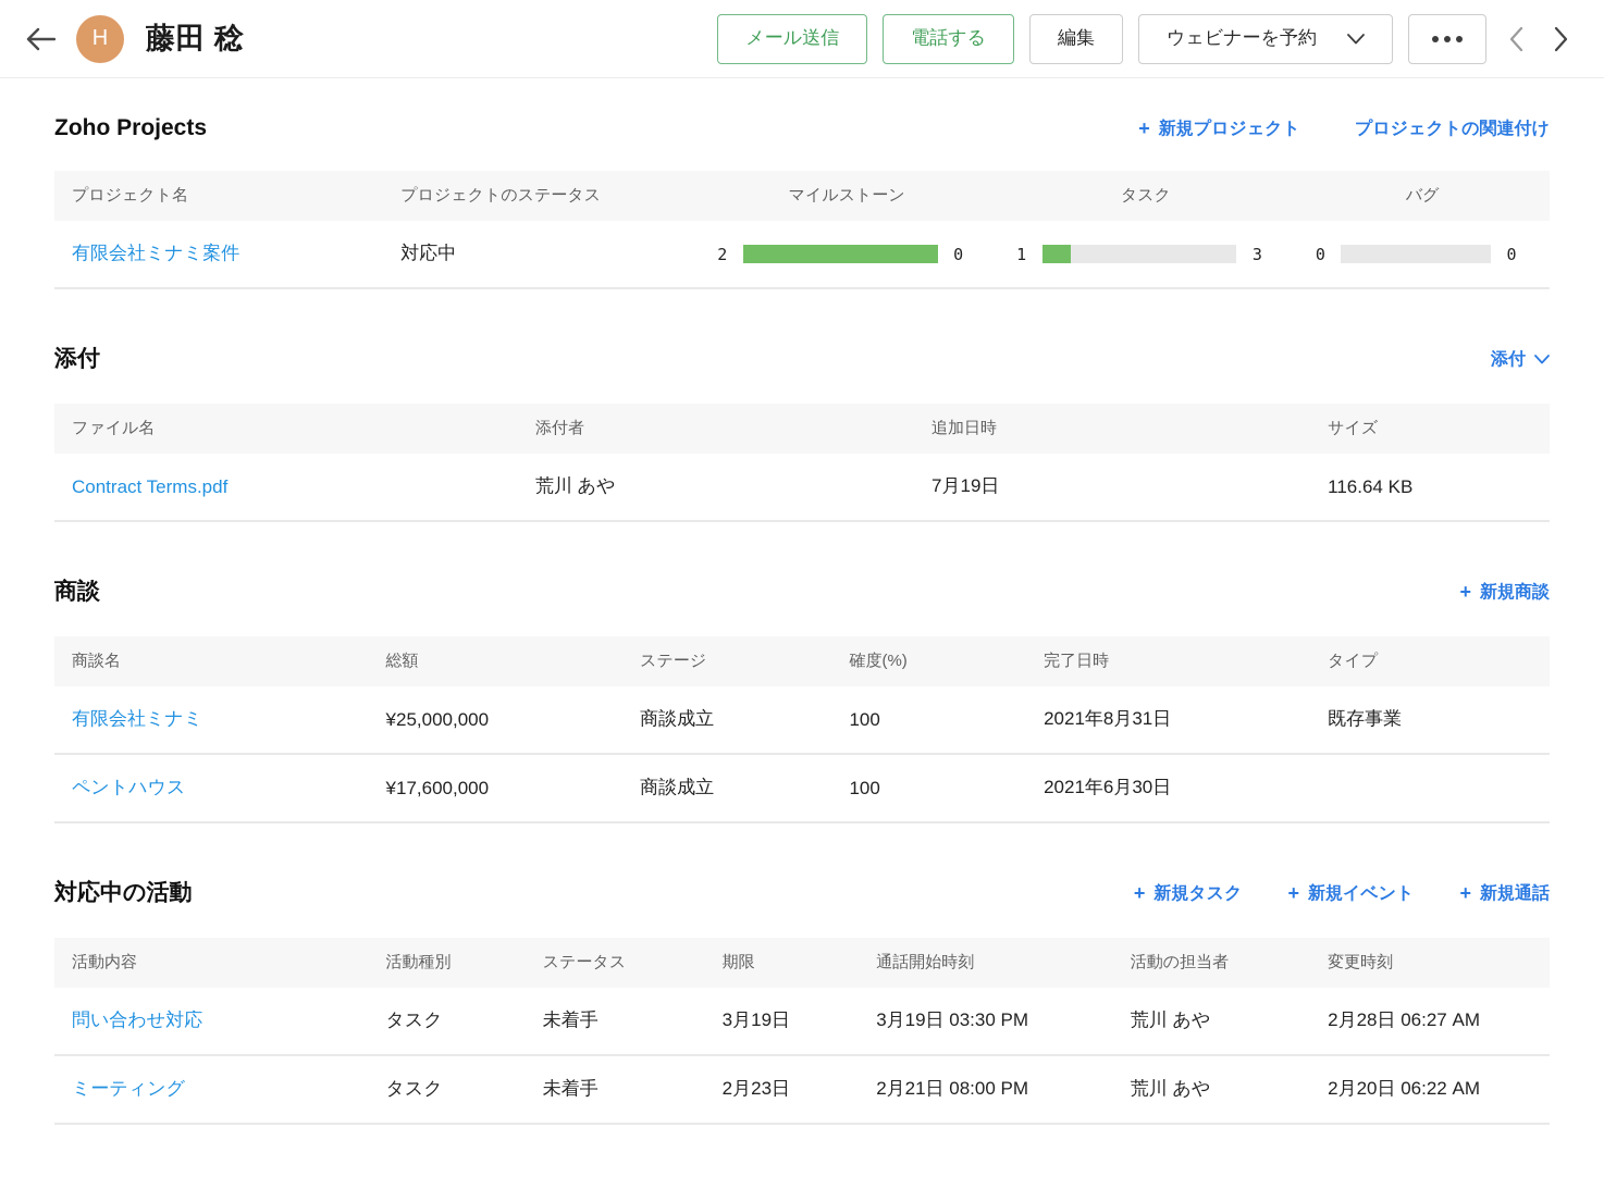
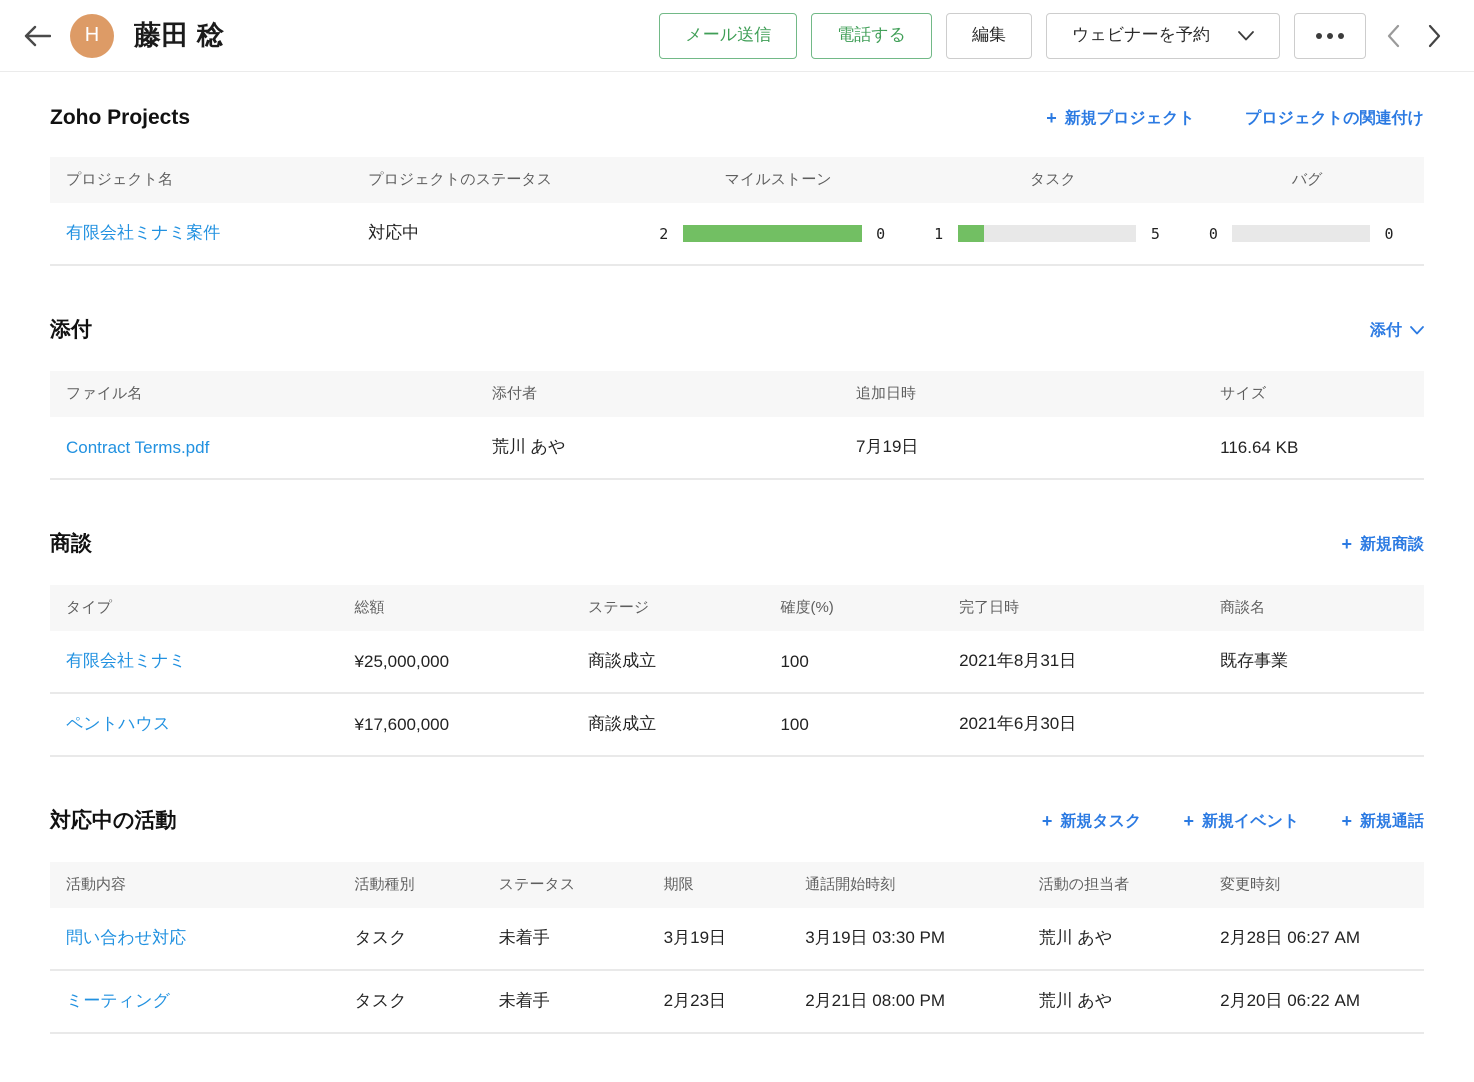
  H
  藤田 稔
  メール送信
  電話する
  編集
  ウェビナーを予約
  Zoho Projects
  +
  新規プロジェクト
  プロジェクトの関連付け
  プロジェクト名
  プロジェクトのステータス
  マイルストーン
  タスク
  バグ
  有限会社ミナミ案件
  対応中
  2
  0
  1
- 3
+ 5
  0
  0
  添付
  添付
  ファイル名
  添付者
  追加日時
  サイズ
  Contract Terms.pdf
  荒川 あや
  7月19日
  116.64 KB
  商談
  +
  新規商談
- 商談名
+ タイプ
  総額
  ステージ
  確度(%)
  完了日時
- タイプ
+ 商談名
  有限会社ミナミ
  ¥25,000,000
  商談成立
  100
  2021年8月31日
  既存事業
  ペントハウス
  ¥17,600,000
  商談成立
  100
  2021年6月30日
  対応中の活動
  +
  新規タスク
  +
  新規イベント
  +
  新規通話
  活動内容
  活動種別
  ステータス
  期限
  通話開始時刻
  活動の担当者
  変更時刻
  問い合わせ対応
  タスク
  未着手
  3月19日
  3月19日 03:30 PM
  荒川 あや
  2月28日 06:27 AM
  ミーティング
  タスク
  未着手
  2月23日
  2月21日 08:00 PM
  荒川 あや
  2月20日 06:22 AM
